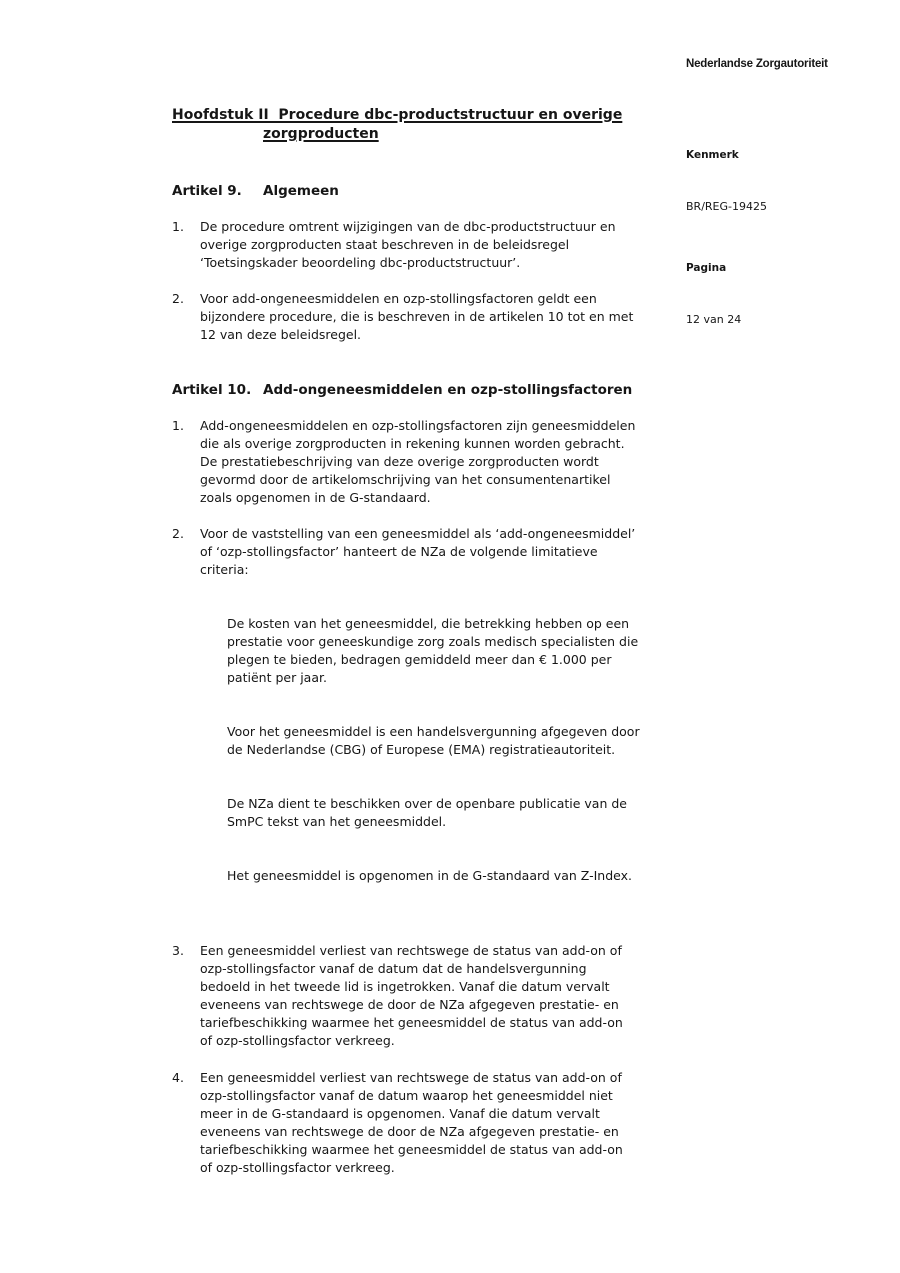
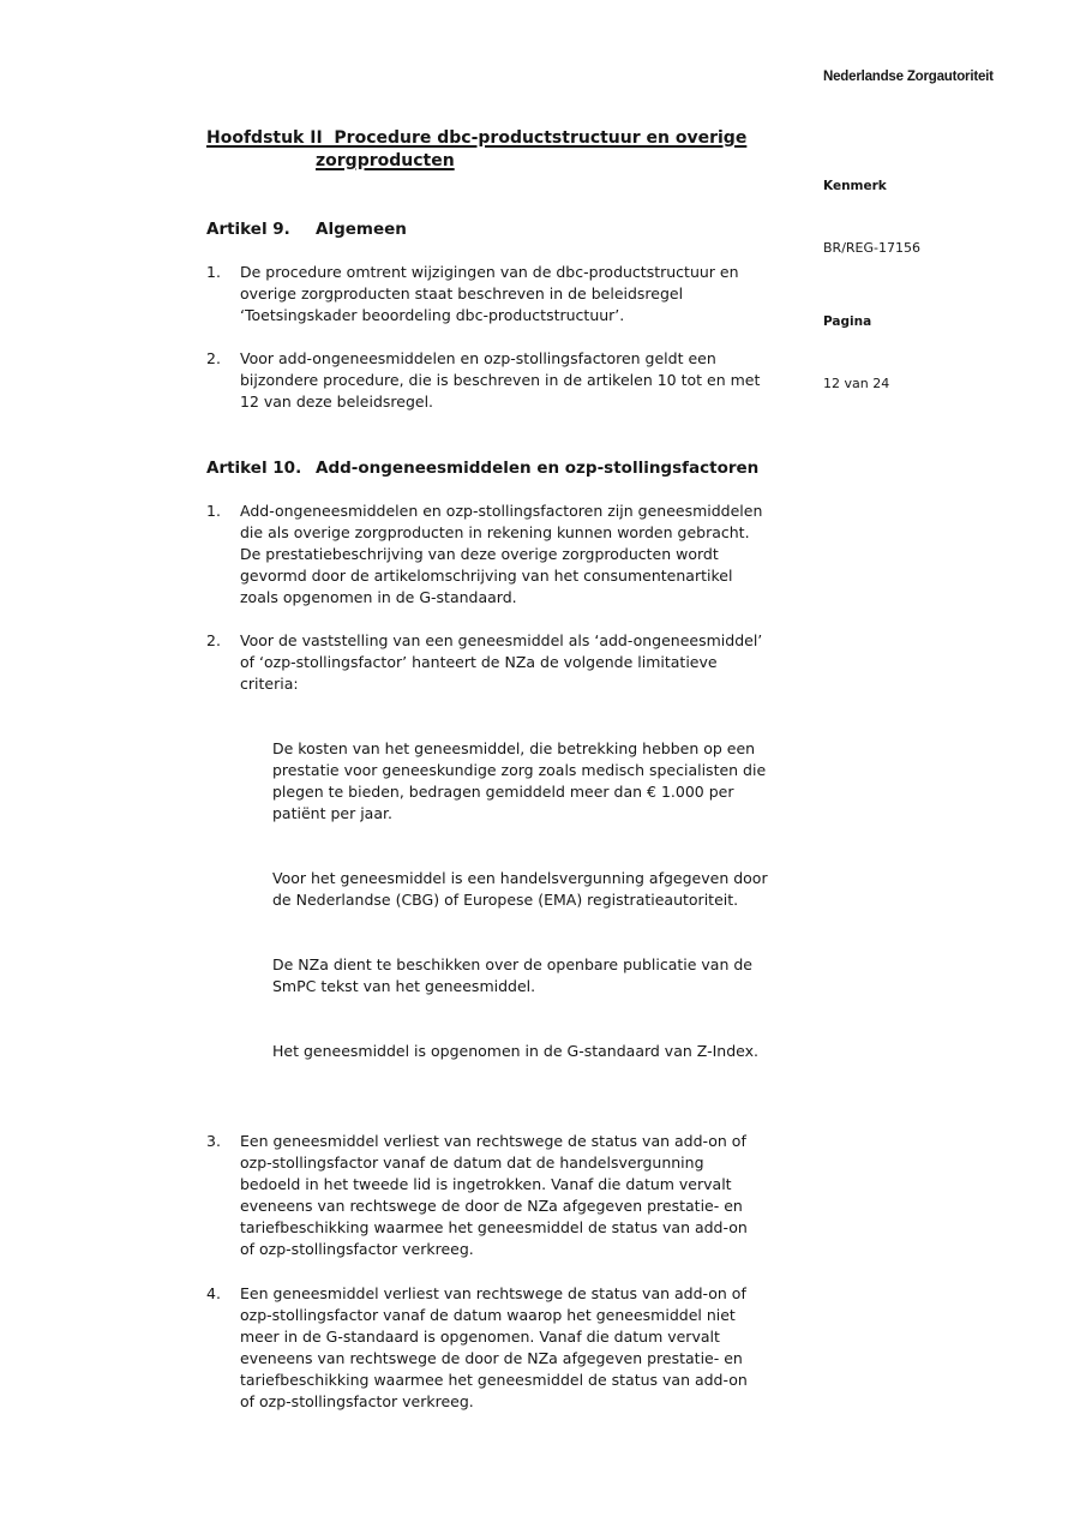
  Nederlandse Zorgautoriteit
  Kenmerk
- BR/REG-19425
+ BR/REG-17156
  Pagina
  12 van 24
  Hoofdstuk II Procedure dbc-productstructuur en overige
  zorgproducten
  Artikel 9.
  Algemeen
  1.
  De procedure omtrent wijzigingen van de dbc-productstructuur en
  overige zorgproducten staat beschreven in de beleidsregel
  ‘Toetsingskader beoordeling dbc-productstructuur’.
  2.
  Voor add-ongeneesmiddelen en ozp-stollingsfactoren geldt een
  bijzondere procedure, die is beschreven in de artikelen 10 tot en met
  12 van deze beleidsregel.
  Artikel 10.
  Add-ongeneesmiddelen en ozp-stollingsfactoren
  1.
  Add-ongeneesmiddelen en ozp-stollingsfactoren zijn geneesmiddelen
  die als overige zorgproducten in rekening kunnen worden gebracht.
  De prestatiebeschrijving van deze overige zorgproducten wordt
  gevormd door de artikelomschrijving van het consumentenartikel
  zoals opgenomen in de G-standaard.
  2.
  Voor de vaststelling van een geneesmiddel als ‘add-ongeneesmiddel’
  of ‘ozp-stollingsfactor’ hanteert de NZa de volgende limitatieve
  criteria:
  De kosten van het geneesmiddel, die betrekking hebben op een
  prestatie voor geneeskundige zorg zoals medisch specialisten die
  plegen te bieden, bedragen gemiddeld meer dan € 1.000 per
  patiënt per jaar.
  Voor het geneesmiddel is een handelsvergunning afgegeven door
  de Nederlandse (CBG) of Europese (EMA) registratieautoriteit.
  De NZa dient te beschikken over de openbare publicatie van de
  SmPC tekst van het geneesmiddel.
  Het geneesmiddel is opgenomen in de G-standaard van Z-Index.
  3.
  Een geneesmiddel verliest van rechtswege de status van add-on of
  ozp-stollingsfactor vanaf de datum dat de handelsvergunning
  bedoeld in het tweede lid is ingetrokken. Vanaf die datum vervalt
  eveneens van rechtswege de door de NZa afgegeven prestatie- en
  tariefbeschikking waarmee het geneesmiddel de status van add-on
  of ozp-stollingsfactor verkreeg.
  4.
  Een geneesmiddel verliest van rechtswege de status van add-on of
  ozp-stollingsfactor vanaf de datum waarop het geneesmiddel niet
  meer in de G-standaard is opgenomen. Vanaf die datum vervalt
  eveneens van rechtswege de door de NZa afgegeven prestatie- en
  tariefbeschikking waarmee het geneesmiddel de status van add-on
  of ozp-stollingsfactor verkreeg.
